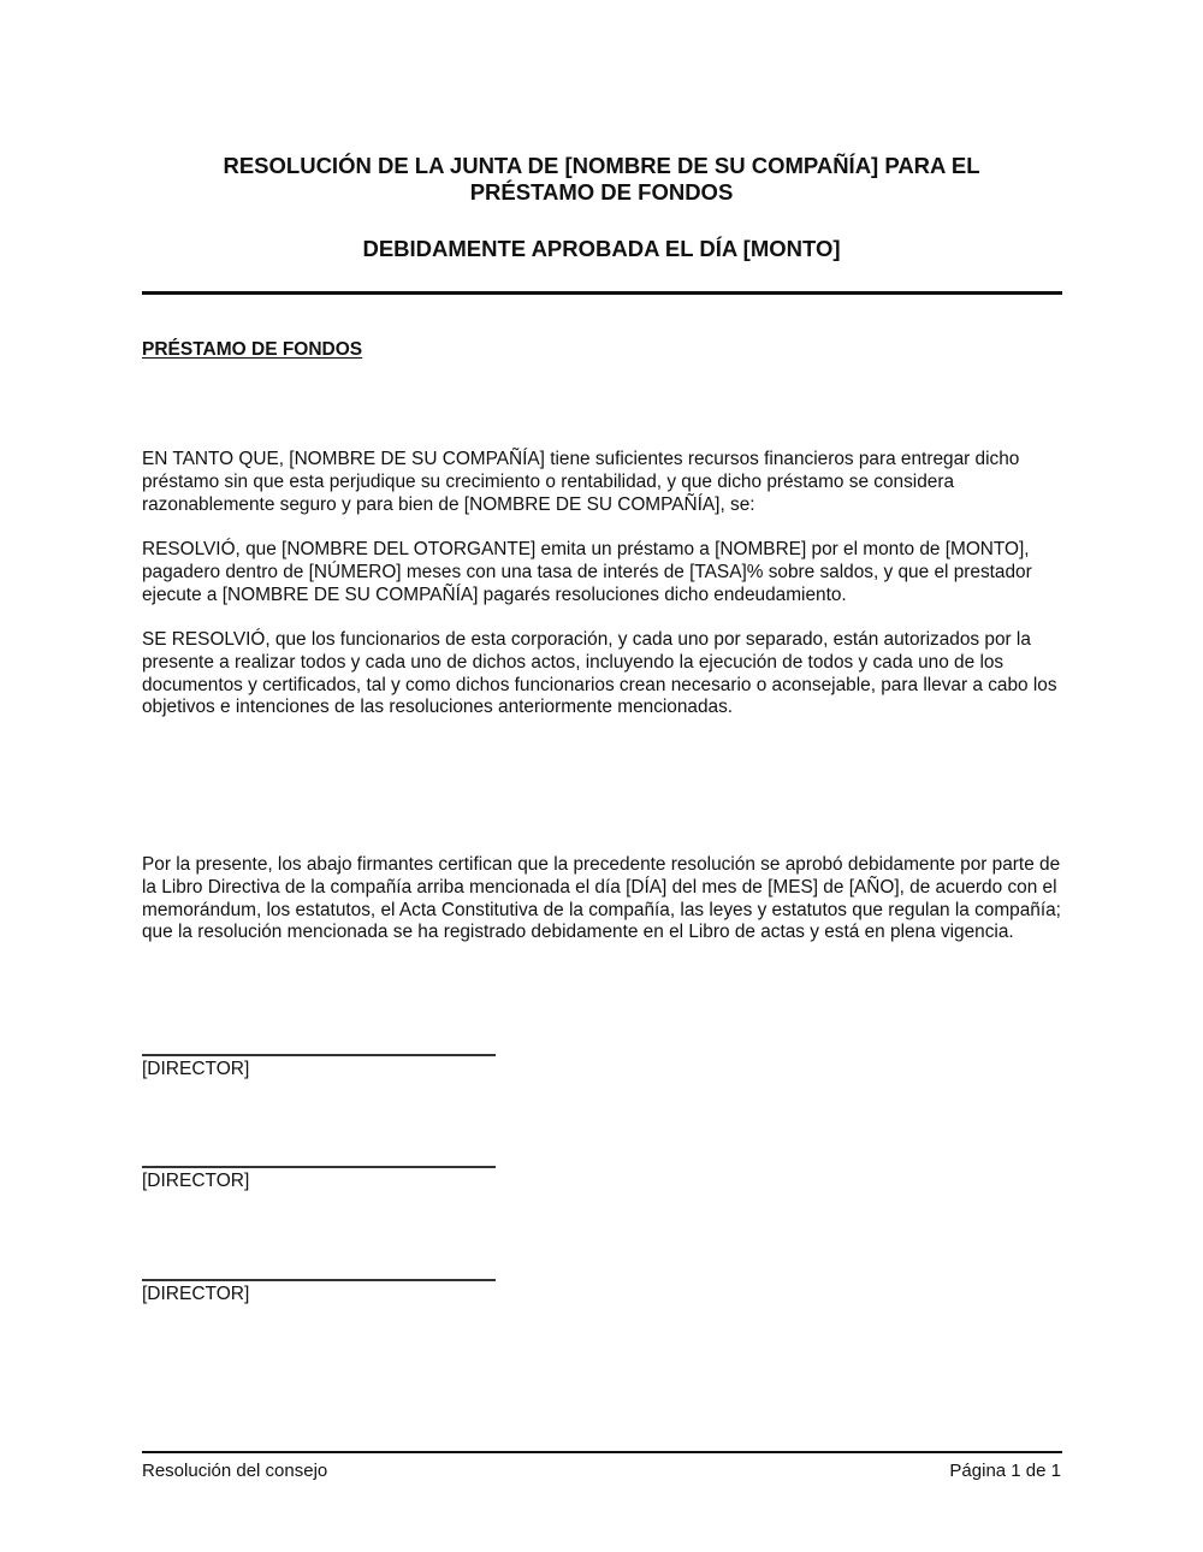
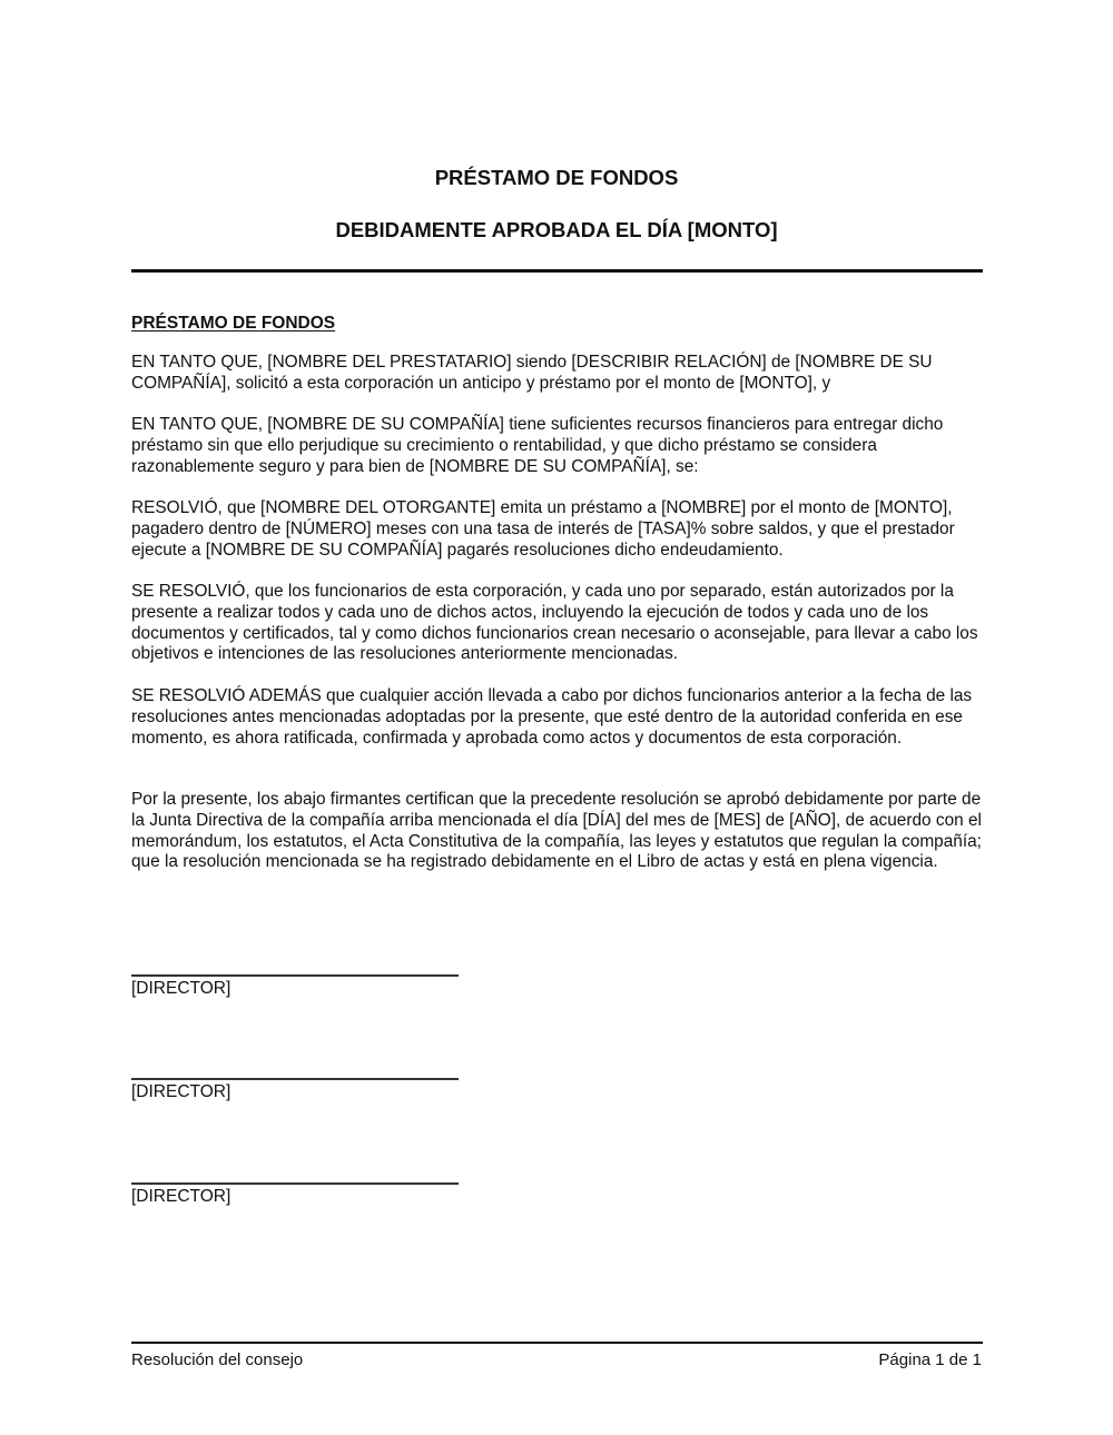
- RESOLUCIÓN DE LA JUNTA DE [NOMBRE DE SU COMPAÑÍA] PARA EL
  PRÉSTAMO DE FONDOS
  DEBIDAMENTE APROBADA EL DÍA [MONTO]
  PRÉSTAMO DE FONDOS
+ EN TANTO QUE, [NOMBRE DEL PRESTATARIO] siendo [DESCRIBIR RELACIÓN] de [NOMBRE DE SU COMPAÑÍA], solicitó a esta corporación un anticipo y préstamo por el monto de [MONTO], y
- EN TANTO QUE, [NOMBRE DE SU COMPAÑÍA] tiene suficientes recursos financieros para entregar dicho préstamo sin que esta perjudique su crecimiento o rentabilidad, y que dicho préstamo se considera razonablemente seguro y para bien de [NOMBRE DE SU COMPAÑÍA], se:
+ EN TANTO QUE, [NOMBRE DE SU COMPAÑÍA] tiene suficientes recursos financieros para entregar dicho préstamo sin que ello perjudique su crecimiento o rentabilidad, y que dicho préstamo se considera razonablemente seguro y para bien de [NOMBRE DE SU COMPAÑÍA], se:
  RESOLVIÓ, que [NOMBRE DEL OTORGANTE] emita un préstamo a [NOMBRE] por el monto de [MONTO], pagadero dentro de [NÚMERO] meses con una tasa de interés de [TASA]% sobre saldos, y que el prestador ejecute a [NOMBRE DE SU COMPAÑÍA] pagarés resoluciones dicho endeudamiento.
  SE RESOLVIÓ, que los funcionarios de esta corporación, y cada uno por separado, están autorizados por la presente a realizar todos y cada uno de dichos actos, incluyendo la ejecución de todos y cada uno de los documentos y certificados, tal y como dichos funcionarios crean necesario o aconsejable, para llevar a cabo los objetivos e intenciones de las resoluciones anteriormente mencionadas.
+ SE RESOLVIÓ ADEMÁS que cualquier acción llevada a cabo por dichos funcionarios anterior a la fecha de las resoluciones antes mencionadas adoptadas por la presente, que esté dentro de la autoridad conferida en ese momento, es ahora ratificada, confirmada y aprobada como actos y documentos de esta corporación.
- Por la presente, los abajo firmantes certifican que la precedente resolución se aprobó debidamente por parte de la Libro Directiva de la compañía arriba mencionada el día [DÍA] del mes de [MES] de [AÑO], de acuerdo con el memorándum, los estatutos, el Acta Constitutiva de la compañía, las leyes y estatutos que regulan la compañía; que la resolución mencionada se ha registrado debidamente en el Libro de actas y está en plena vigencia.
+ Por la presente, los abajo firmantes certifican que la precedente resolución se aprobó debidamente por parte de la Junta Directiva de la compañía arriba mencionada el día [DÍA] del mes de [MES] de [AÑO], de acuerdo con el memorándum, los estatutos, el Acta Constitutiva de la compañía, las leyes y estatutos que regulan la compañía; que la resolución mencionada se ha registrado debidamente en el Libro de actas y está en plena vigencia.
  [DIRECTOR]
  [DIRECTOR]
  [DIRECTOR]
  Resolución del consejo
  Página 1 de 1
